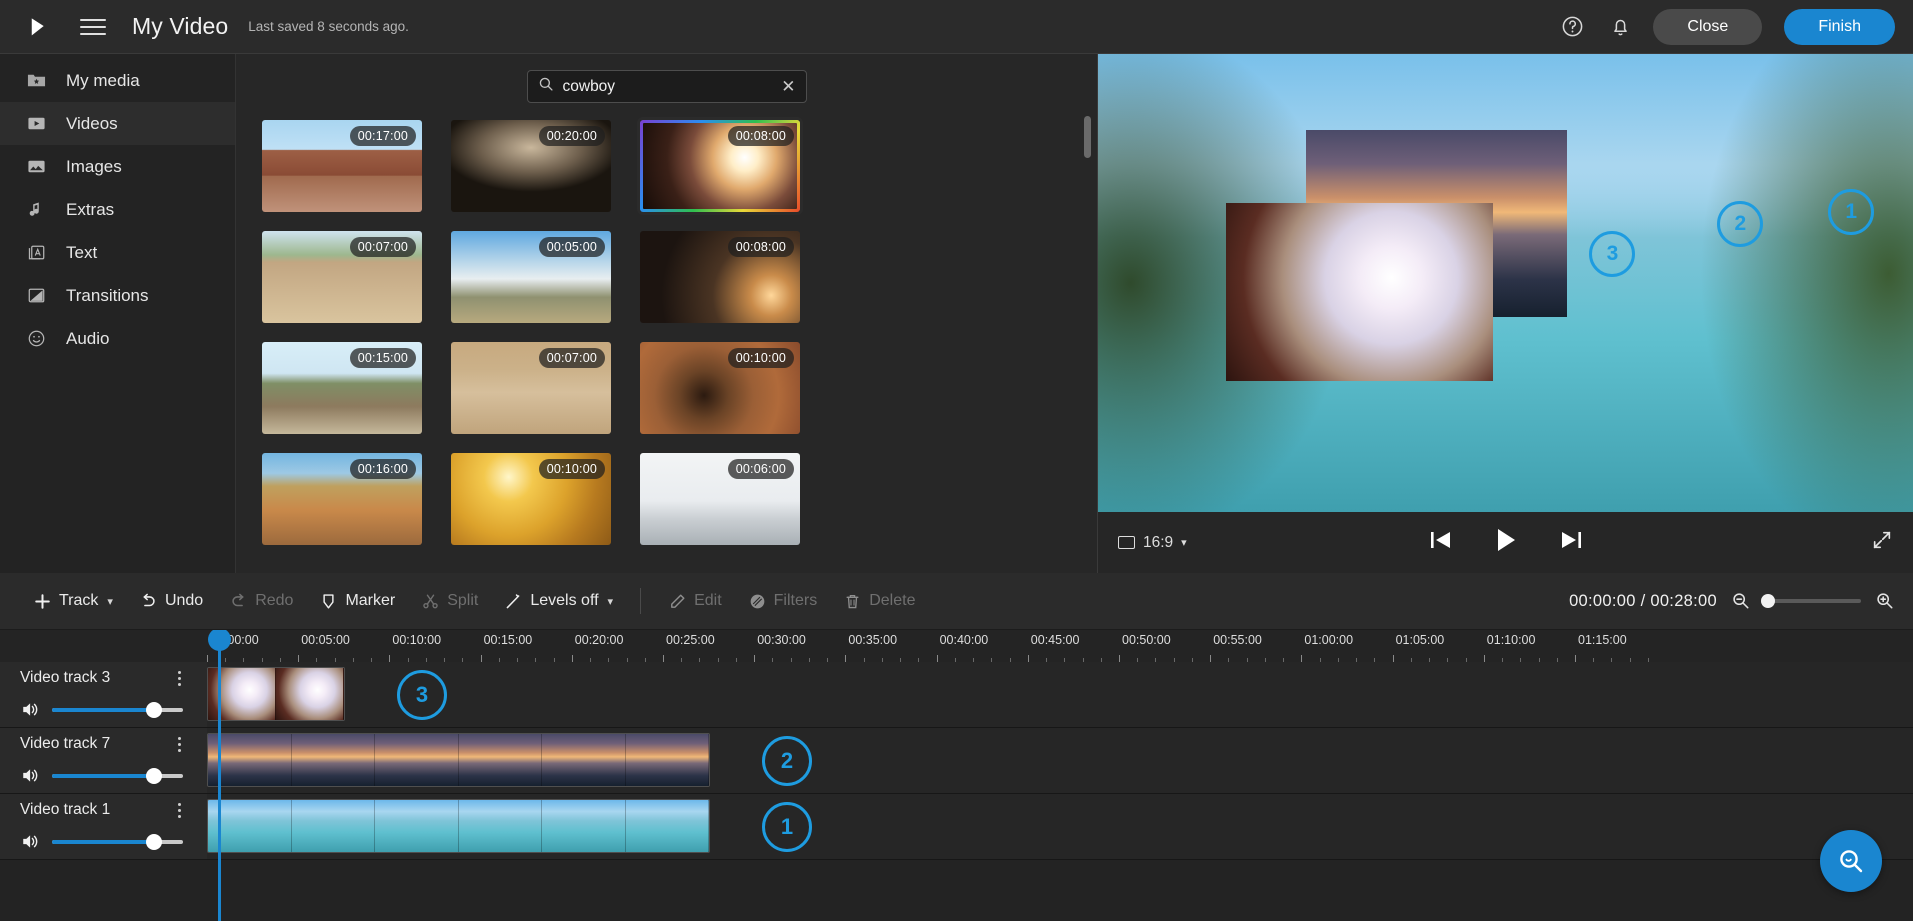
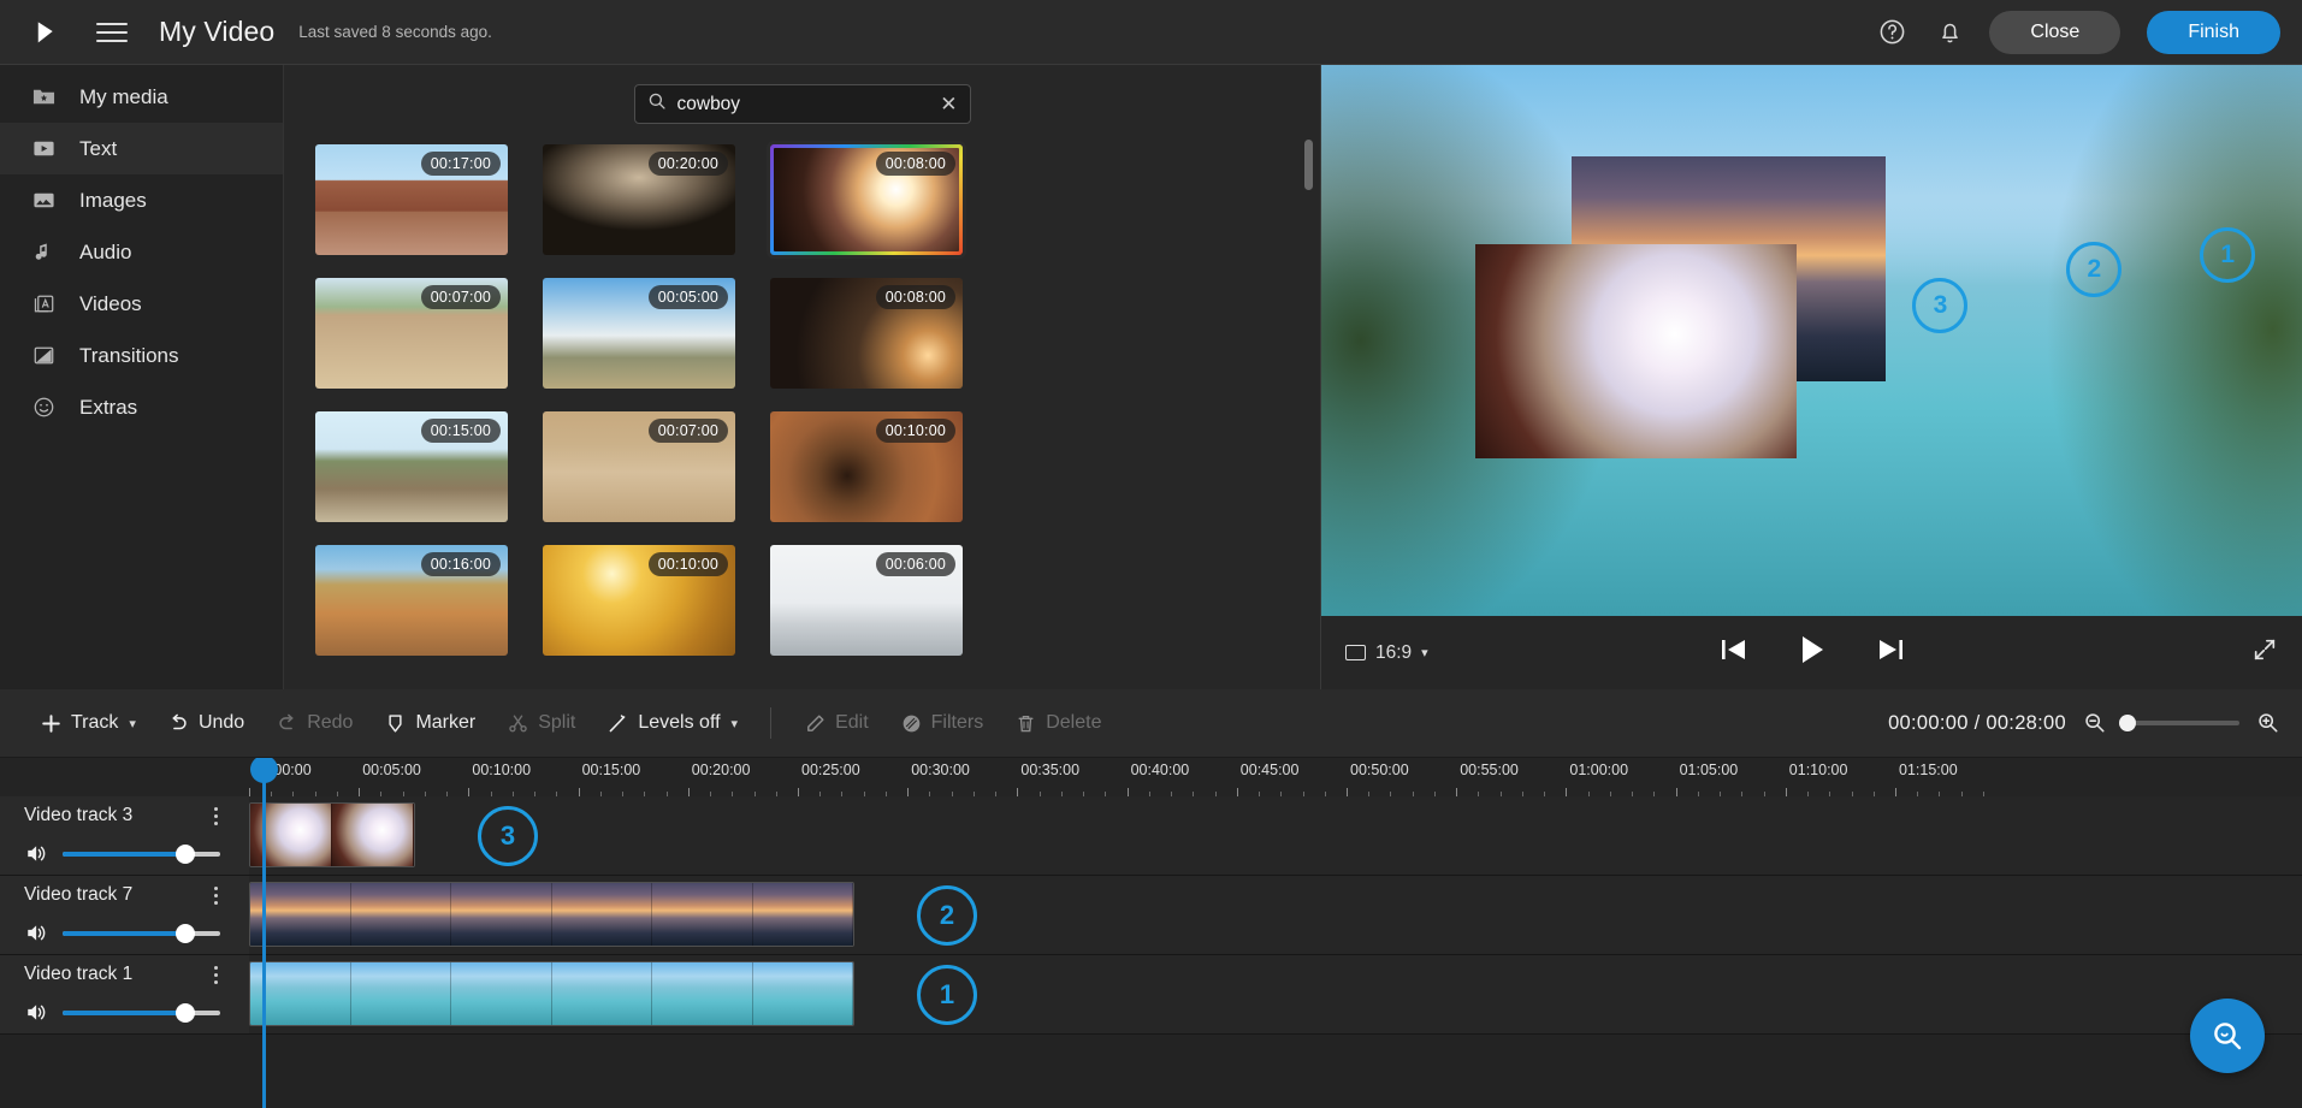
  My Video
  Last saved 8 seconds ago.
  Close
  Finish
  My media
- Videos
+ Text
  Images
- Extras
+ Audio
- Text
+ Videos
  Transitions
- Audio
+ Extras
  cowboy
  ✕
  00:17:00
  00:20:00
  00:08:00
  00:07:00
  00:05:00
  00:08:00
  00:15:00
  00:07:00
  00:10:00
  00:16:00
  00:10:00
  00:06:00
  1
  2
  3
  16:9
  ▾
  Track
  ▾
  Undo
  Redo
  Marker
  Split
  Levels off
  ▾
  Edit
  Filters
  Delete
  00:00:00 / 00:28:00
  00:05:00
  00:10:00
  00:15:00
  00:20:00
  00:25:00
  00:30:00
  00:35:00
  00:40:00
  00:45:00
  00:50:00
  00:55:00
  01:00:00
  01:05:00
  01:10:00
  01:15:00
  Video track 3
  3
  Video track 7
  2
  Video track 1
  1
